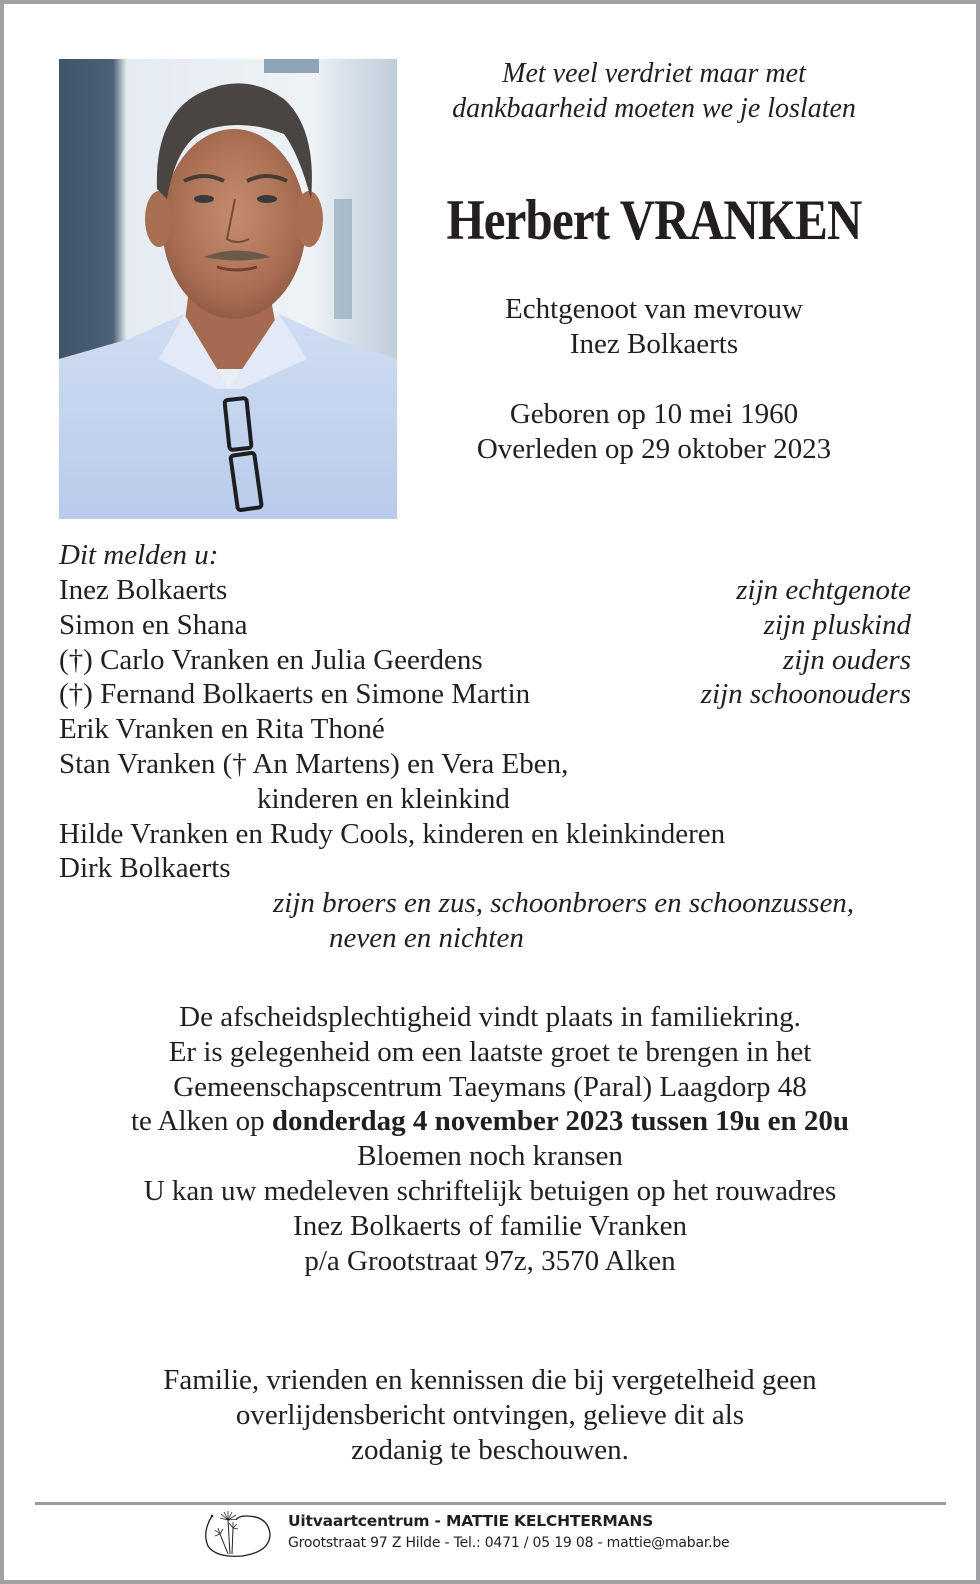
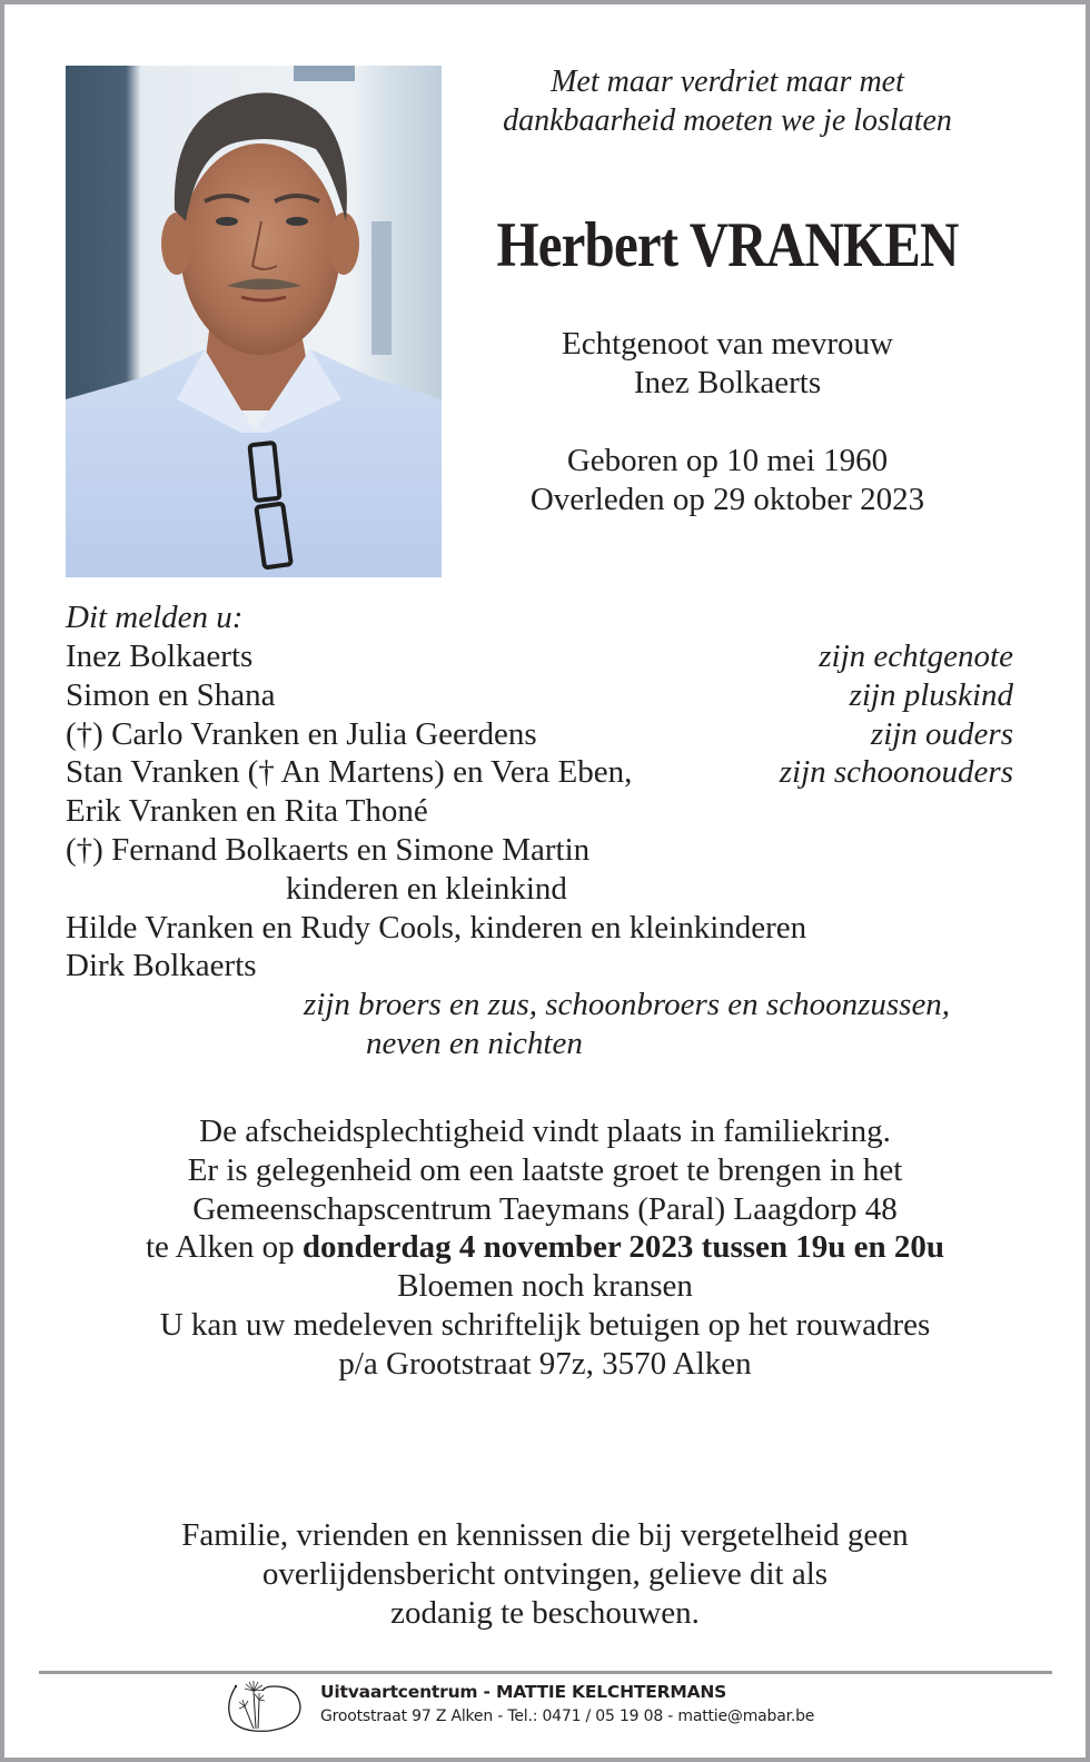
- Met veel verdriet maar met
+ Met maar verdriet maar met
  dankbaarheid moeten we je loslaten
  Herbert VRANKEN
  Echtgenoot van mevrouw
  Inez Bolkaerts
  Geboren op 10 mei 1960
  Overleden op 29 oktober 2023
  Dit melden u:
  Inez Bolkaerts
  zijn echtgenote
  Simon en Shana
  zijn pluskind
  (†) Carlo Vranken en Julia Geerdens
  zijn ouders
- (†) Fernand Bolkaerts en Simone Martin
+ Stan Vranken († An Martens) en Vera Eben,
  zijn schoonouders
  Erik Vranken en Rita Thoné
- Stan Vranken († An Martens) en Vera Eben,
+ (†) Fernand Bolkaerts en Simone Martin
  kinderen en kleinkind
  Hilde Vranken en Rudy Cools, kinderen en kleinkinderen
  Dirk Bolkaerts
  zijn broers en zus, schoonbroers en schoonzussen,
  neven en nichten
  De afscheidsplechtigheid vindt plaats in familiekring.
  Er is gelegenheid om een laatste groet te brengen in het
  Gemeenschapscentrum Taeymans (Paral) Laagdorp 48
  te Alken op donderdag 4 november 2023 tussen 19u en 20u
  Bloemen noch kransen
  U kan uw medeleven schriftelijk betuigen op het rouwadres
- Inez Bolkaerts of familie Vranken
  p/a Grootstraat 97z, 3570 Alken
  Familie, vrienden en kennissen die bij vergetelheid geen
  overlijdensbericht ontvingen, gelieve dit als
  zodanig te beschouwen.
  Uitvaartcentrum - MATTIE KELCHTERMANS
- Grootstraat 97 Z Hilde - Tel.: 0471 / 05 19 08 - mattie@mabar.be
+ Grootstraat 97 Z Alken - Tel.: 0471 / 05 19 08 - mattie@mabar.be
